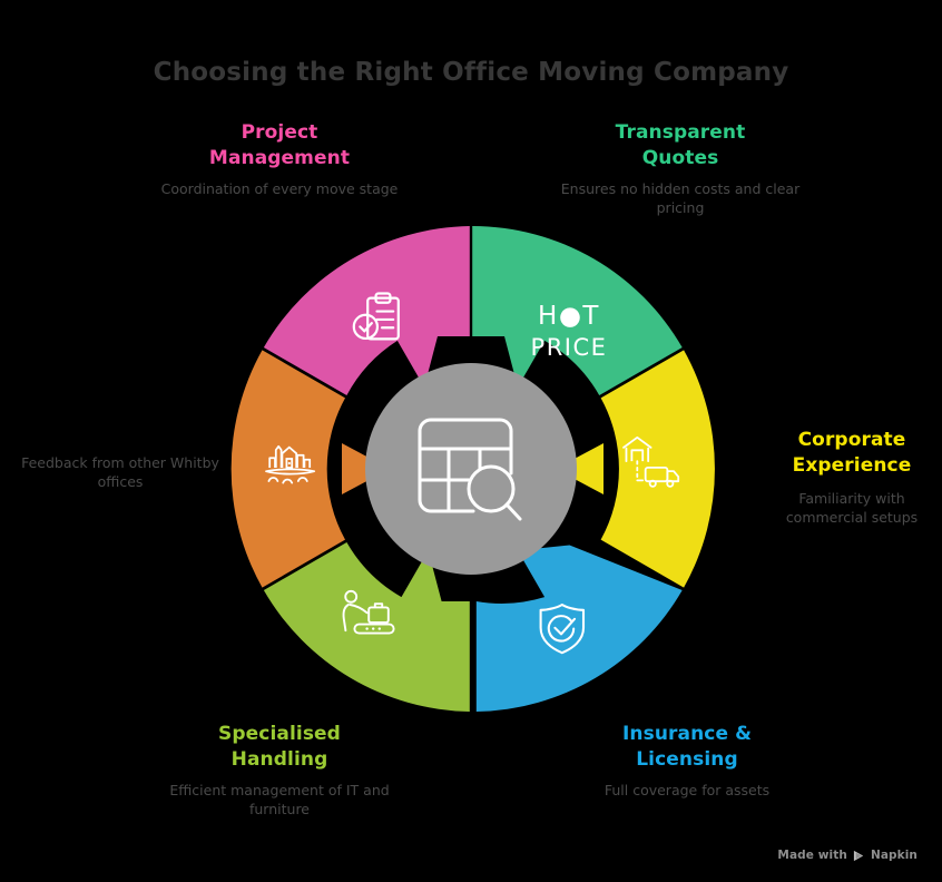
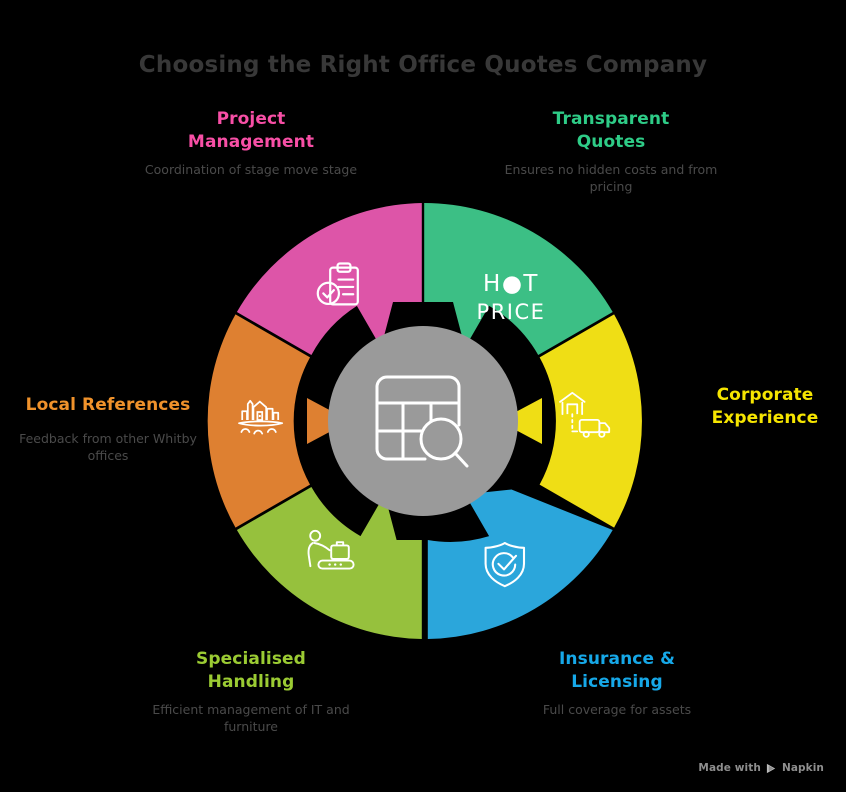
- Choosing the Right Office Moving Company
+ Choosing the Right Office Quotes Company
  H●T
  PRICE
  Project
  Management
- Coordination of every move stage
+ Coordination of stage move stage
  Transparent
  Quotes
- Ensures no hidden costs and clear pricing
+ Ensures no hidden costs and from pricing
  Corporate
  Experience
- Familiarity with commercial setups
  Insurance &
  Licensing
  Full coverage for assets
  Specialised
  Handling
  Efficient management of IT and furniture
+ Local References
  Feedback from other Whitby offices
  Made with
  Napkin
